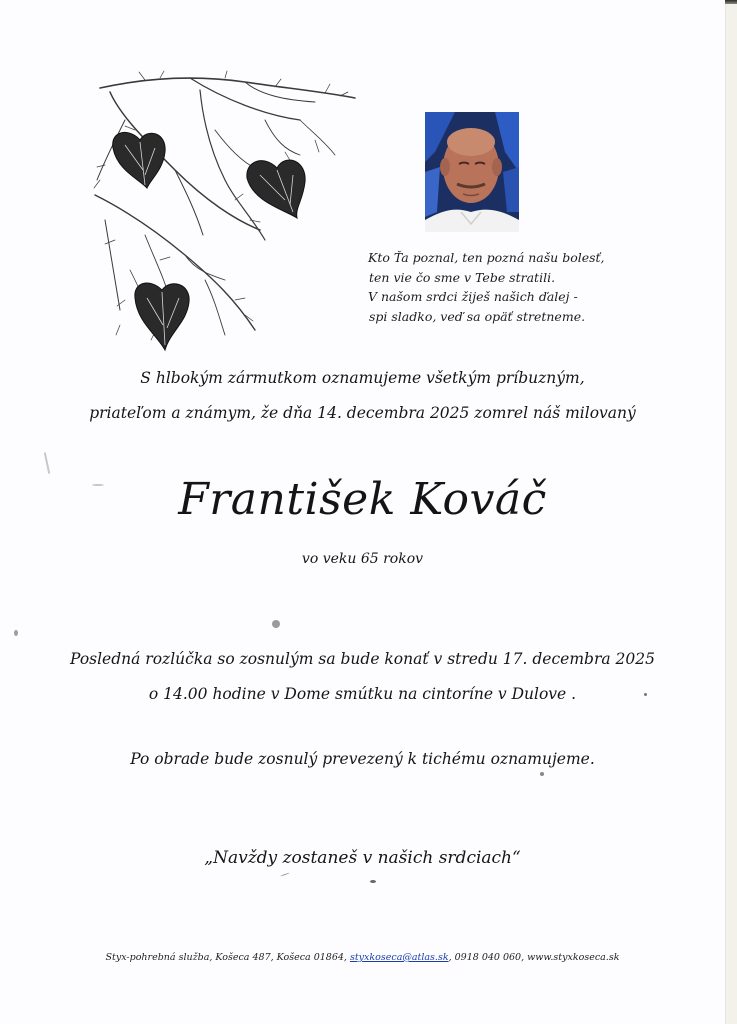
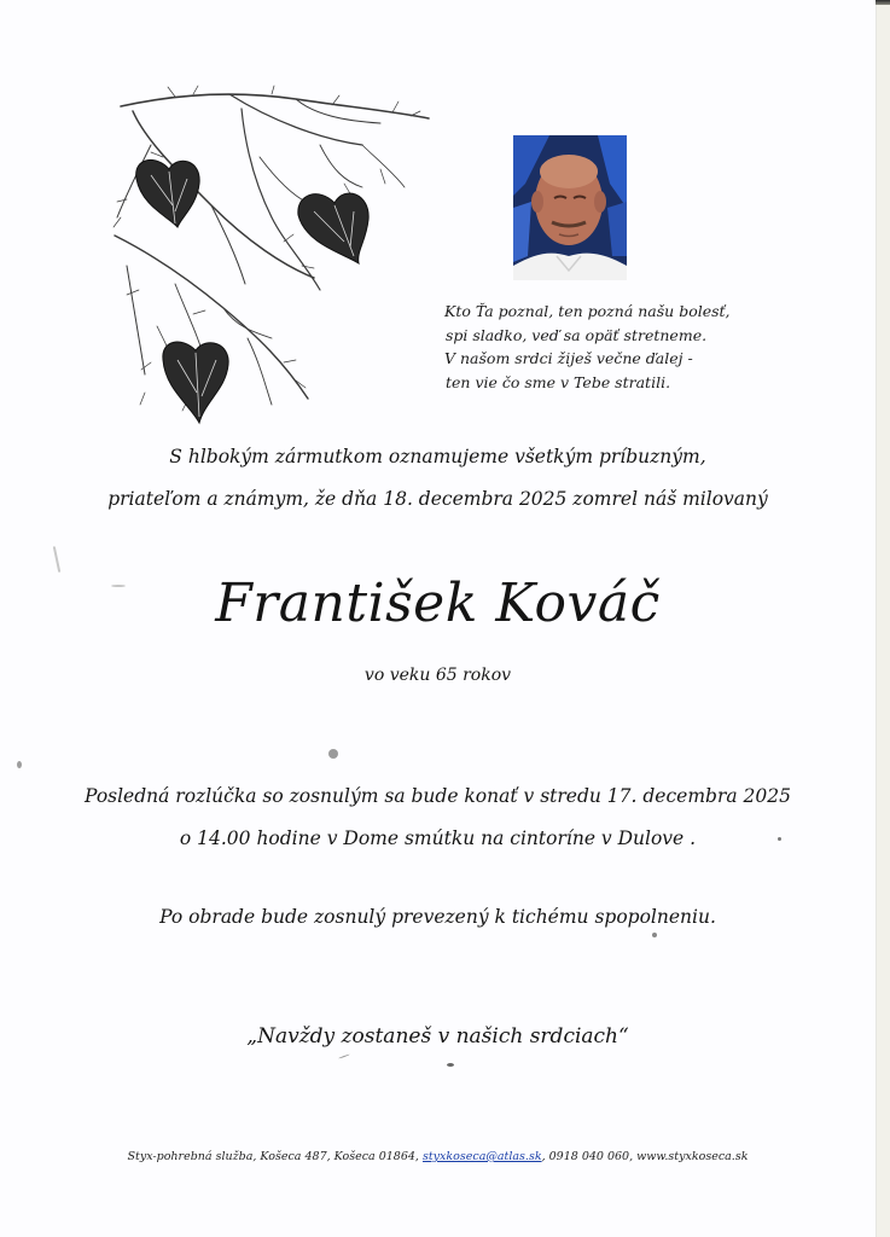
  Kto Ťa poznal, ten pozná našu bolesť,
- ten vie čo sme v Tebe stratili.
+ spi sladko, veď sa opäť stretneme.
- V našom srdci žiješ našich ďalej -
+ V našom srdci žiješ večne ďalej -
- spi sladko, veď sa opäť stretneme.
+ ten vie čo sme v Tebe stratili.
  S hlbokým zármutkom oznamujeme všetkým príbuzným,
- priateľom a známym, že dňa 14. decembra 2025 zomrel náš milovaný
+ priateľom a známym, že dňa 18. decembra 2025 zomrel náš milovaný
  František Kováč
  vo veku 65 rokov
  Posledná rozlúčka so zosnulým sa bude konať v stredu 17. decembra 2025
  o 14.00 hodine v Dome smútku na cintoríne v Dulove .
- Po obrade bude zosnulý prevezený k tichému oznamujeme.
+ Po obrade bude zosnulý prevezený k tichému spopolneniu.
  „Navždy zostaneš v našich srdciach“
  Styx-pohrebná služba, Košeca 487, Košeca 01864, styxkoseca@atlas.sk, 0918 040 060, www.styxkoseca.sk
